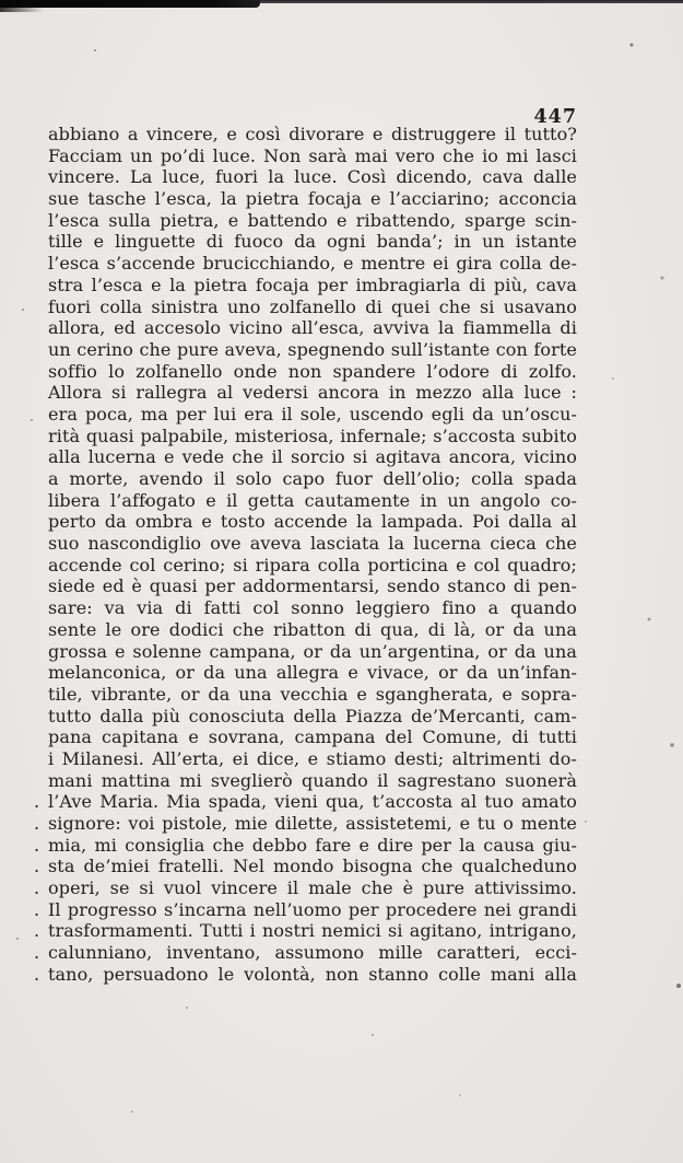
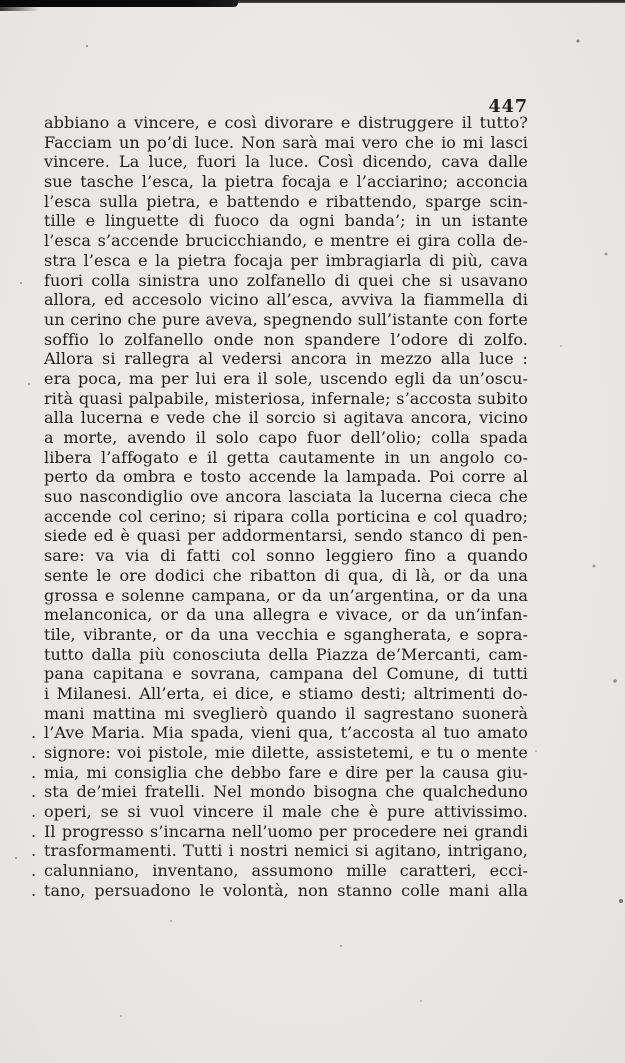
  447
  abbiano a vincere, e così divorare e distruggere il tutto?
  Facciam un po’di luce. Non sarà mai vero che io mi lasci
  vincere. La luce, fuori la luce. Così dicendo, cava dalle
  sue tasche l’esca, la pietra focaja e l’acciarino; acconcia
  l’esca sulla pietra, e battendo e ribattendo, sparge scin-
  tille e linguette di fuoco da ogni banda’; in un istante
  l’esca s’accende brucicchiando, e mentre ei gira colla de-
  stra l’esca e la pietra focaja per imbragiarla di più, cava
  fuori colla sinistra uno zolfanello di quei che si usavano
  allora, ed accesolo vicino all’esca, avviva la fiammella di
  un cerino che pure aveva, spegnendo sull’istante con forte
  soffio lo zolfanello onde non spandere l’odore di zolfo.
  Allora si rallegra al vedersi ancora in mezzo alla luce :
  era poca, ma per lui era il sole, uscendo egli da un’oscu-
  rità quasi palpabile, misteriosa, infernale; s’accosta subito
  alla lucerna e vede che il sorcio si agitava ancora, vicino
  a morte, avendo il solo capo fuor dell’olio; colla spada
  libera l’affogato e il getta cautamente in un angolo co-
- perto da ombra e tosto accende la lampada. Poi dalla al
+ perto da ombra e tosto accende la lampada. Poi corre al
- suo nascondiglio ove aveva lasciata la lucerna cieca che
+ suo nascondiglio ove ancora lasciata la lucerna cieca che
  accende col cerino; si ripara colla porticina e col quadro;
  siede ed è quasi per addormentarsi, sendo stanco di pen-
  sare: va via di fatti col sonno leggiero fino a quando
  sente le ore dodici che ribatton di qua, di là, or da una
  grossa e solenne campana, or da un’argentina, or da una
  melanconica, or da una allegra e vivace, or da un’infan-
  tile, vibrante, or da una vecchia e sgangherata, e sopra-
  tutto dalla più conosciuta della Piazza de’Mercanti, cam-
  pana capitana e sovrana, campana del Comune, di tutti
  i Milanesi. All’erta, ei dice, e stiamo desti; altrimenti do-
  mani mattina mi sveglierò quando il sagrestano suonerà
  .
  l’Ave Maria. Mia spada, vieni qua, t’accosta al tuo amato
  .
  signore: voi pistole, mie dilette, assistetemi, e tu o mente
  .
  mia, mi consiglia che debbo fare e dire per la causa giu-
  .
  sta de’miei fratelli. Nel mondo bisogna che qualcheduno
  .
  operi, se si vuol vincere il male che è pure attivissimo.
  .
  Il progresso s’incarna nell’uomo per procedere nei grandi
  .
  trasformamenti. Tutti i nostri nemici si agitano, intrigano,
  .
  calunniano, inventano, assumono mille caratteri, ecci-
  .
  tano, persuadono le volontà, non stanno colle mani alla
